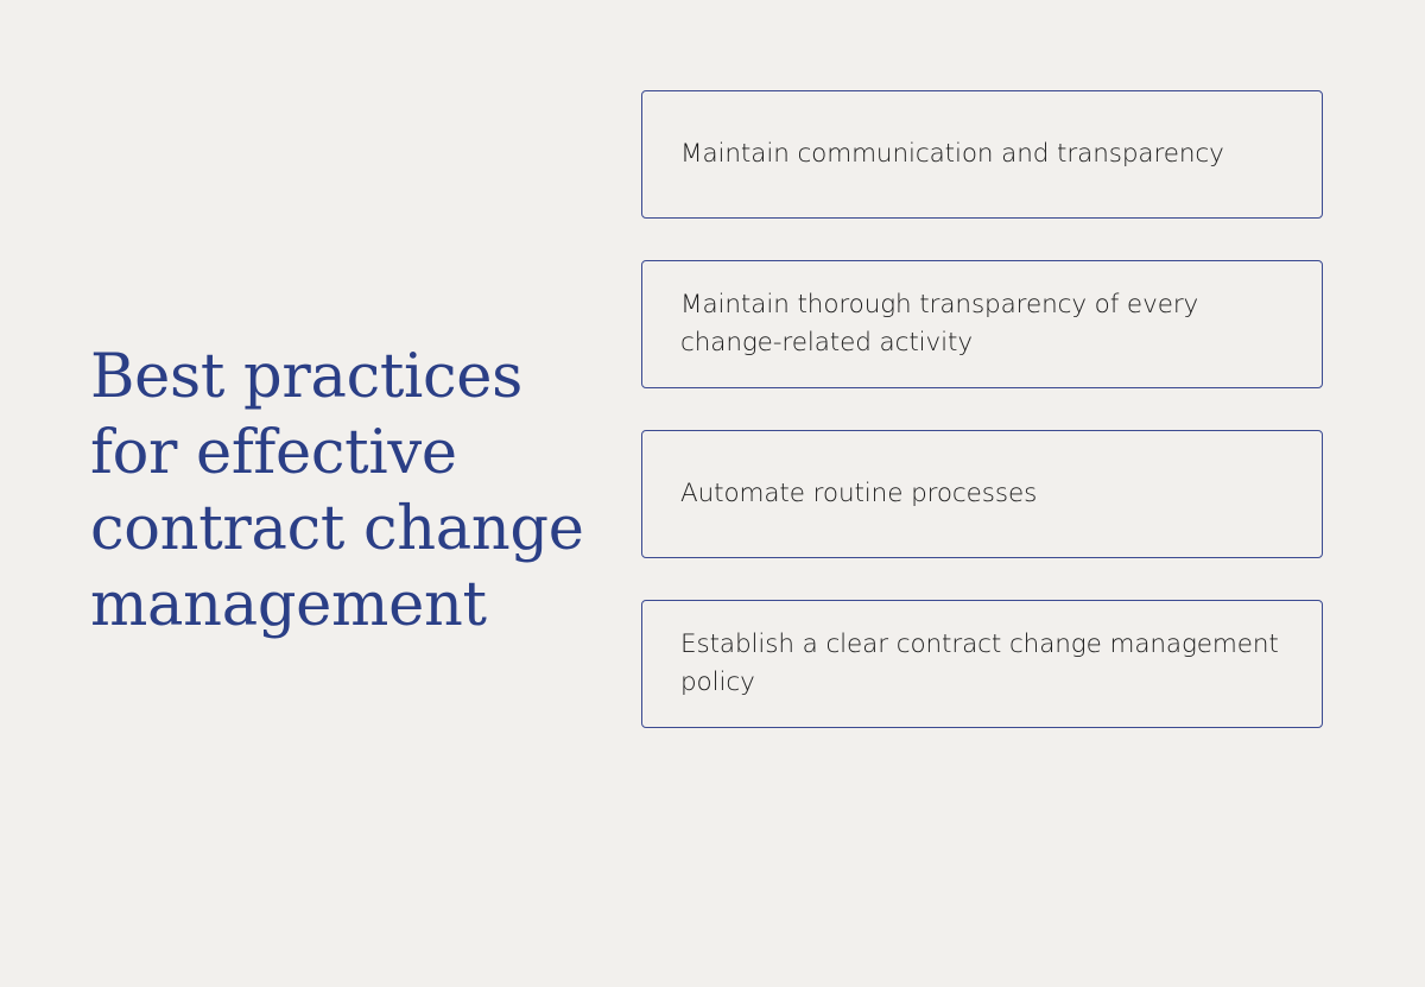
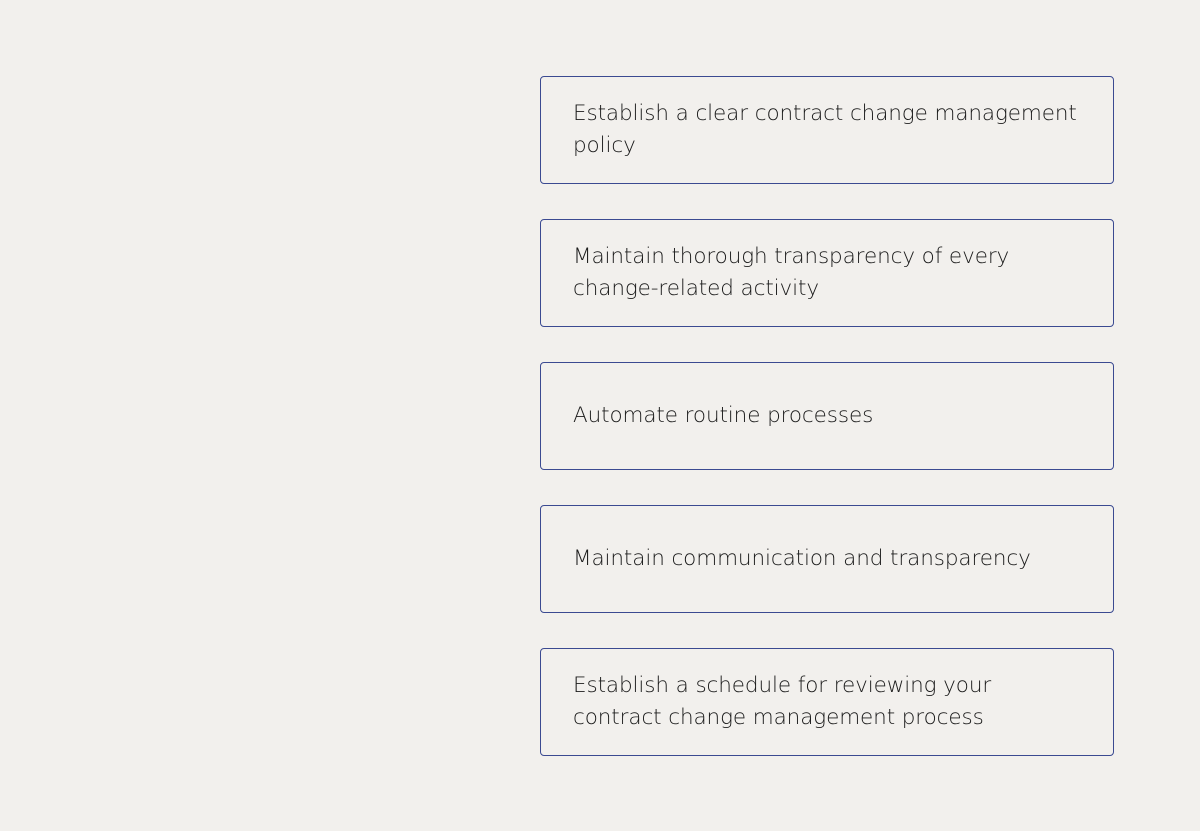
- Best practices
- for effective
- contract change
- management
- Maintain communication and transparency
+ Establish a clear contract change management policy
  Maintain thorough transparency of every change-related activity
  Automate routine processes
- Establish a clear contract change management policy
+ Maintain communication and transparency
+ Establish a schedule for reviewing your contract change management process
